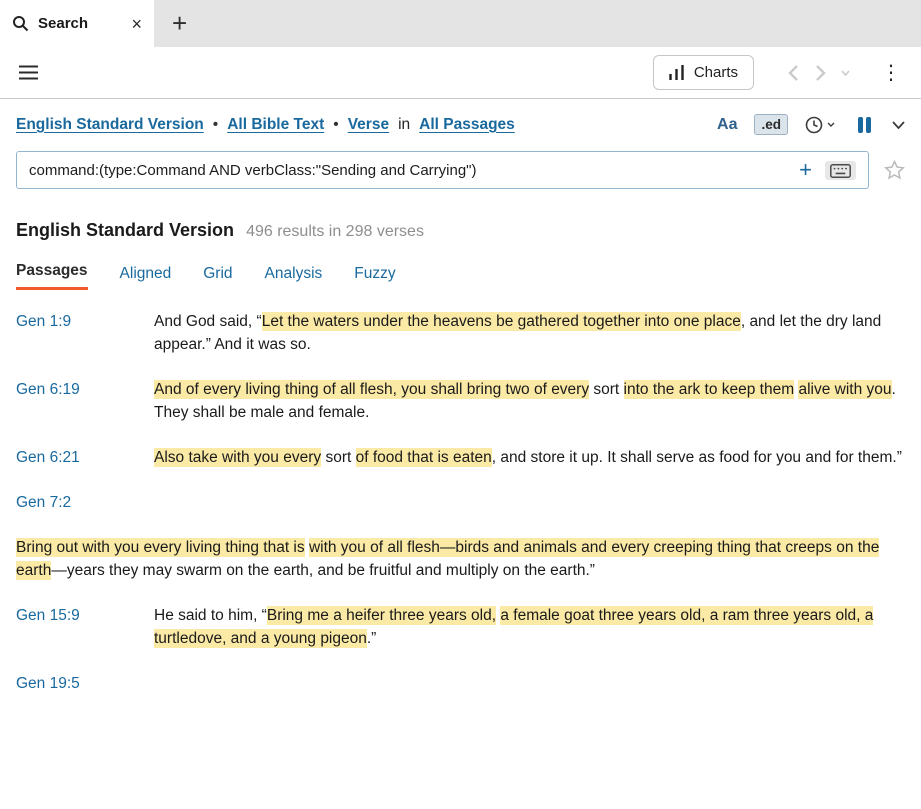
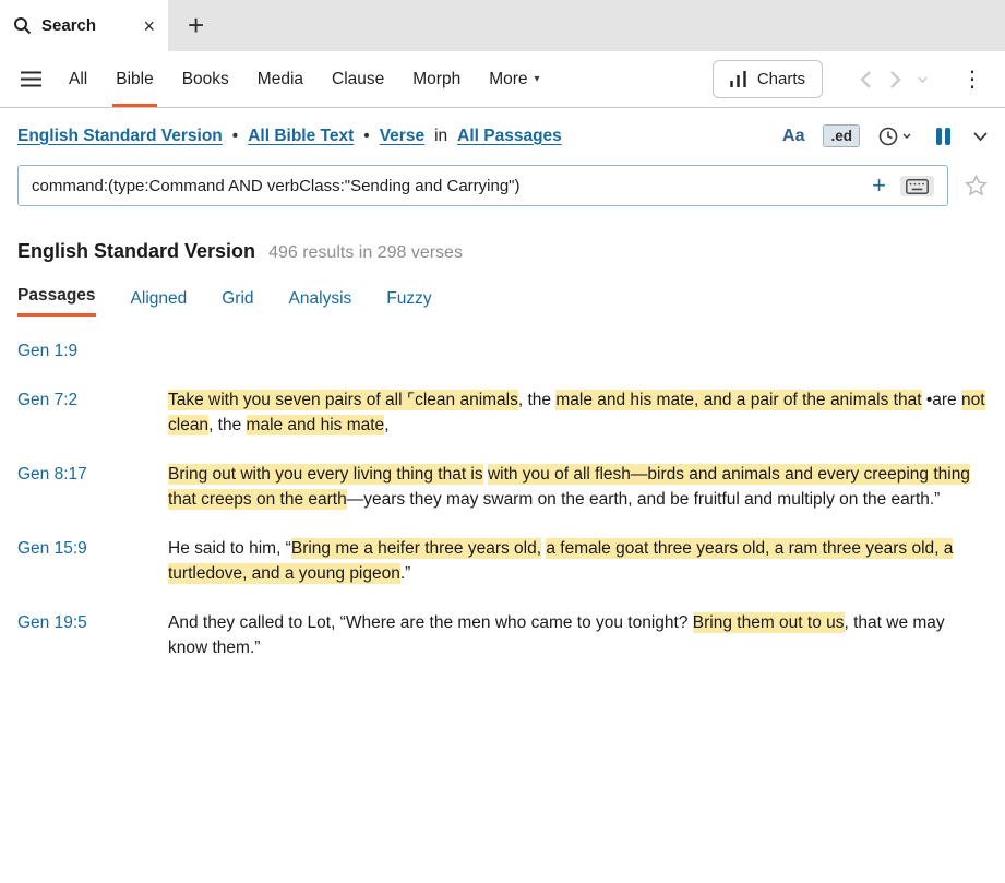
  Search
  ×
  +
+ All
+ Bible
+ Books
+ Media
+ Clause
+ Morph
+ More
+ ▾
  Charts
  ⋮
  English Standard Version
  •
  All Bible Text
  •
  Verse
  in
  All Passages
  Aa
  .ed
  command:(type:Command AND verbClass:"Sending and Carrying")
  +
  English Standard Version
  496 results in 298 verses
  Passages
  Aligned
  Grid
  Analysis
  Fuzzy
  Gen 1:9
- And God said, “Let the waters under the heavens be gathered together into one place, and let the dry land appear.” And it was so.
- Gen 6:19
- And of every living thing of all flesh, you shall bring two of every sort into the ark to keep them alive with you. They shall be male and female.
- Gen 6:21
- Also take with you every sort of food that is eaten, and store it up. It shall serve as food for you and for them.”
  Gen 7:2
+ Take with you seven pairs of all ⌜clean animals, the male and his mate, and a pair of the animals that •are not clean, the male and his mate,
+ Gen 8:17
  Bring out with you every living thing that is with you of all flesh—birds and animals and every creeping thing that creeps on the earth—years they may swarm on the earth, and be fruitful and multiply on the earth.”
  Gen 15:9
  He said to him, “Bring me a heifer three years old, a female goat three years old, a ram three years old, a turtledove, and a young pigeon.”
  Gen 19:5
+ And they called to Lot, “Where are the men who came to you tonight? Bring them out to us, that we may know them.”
